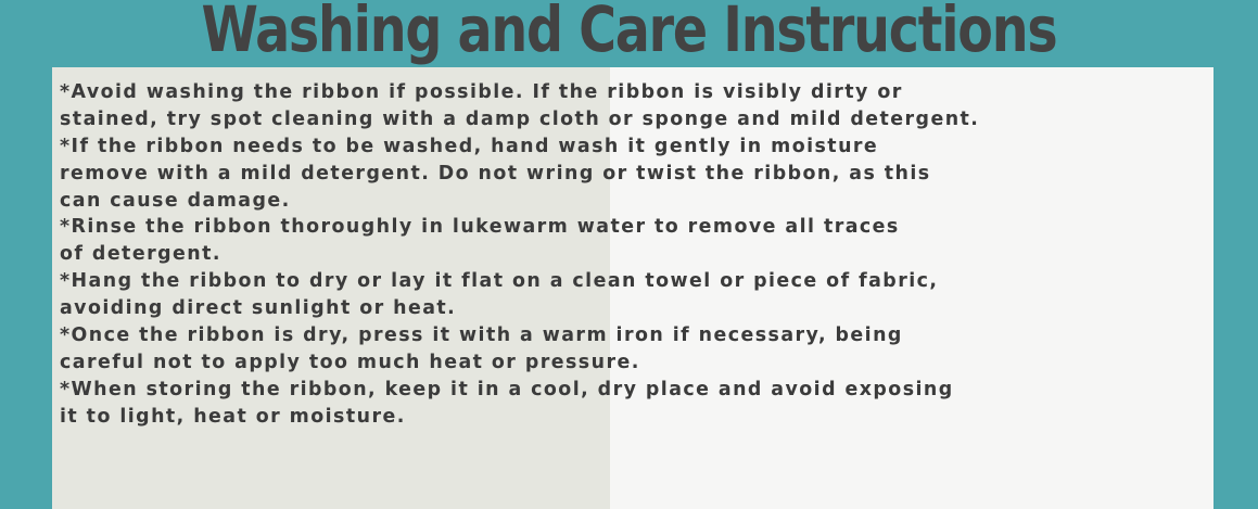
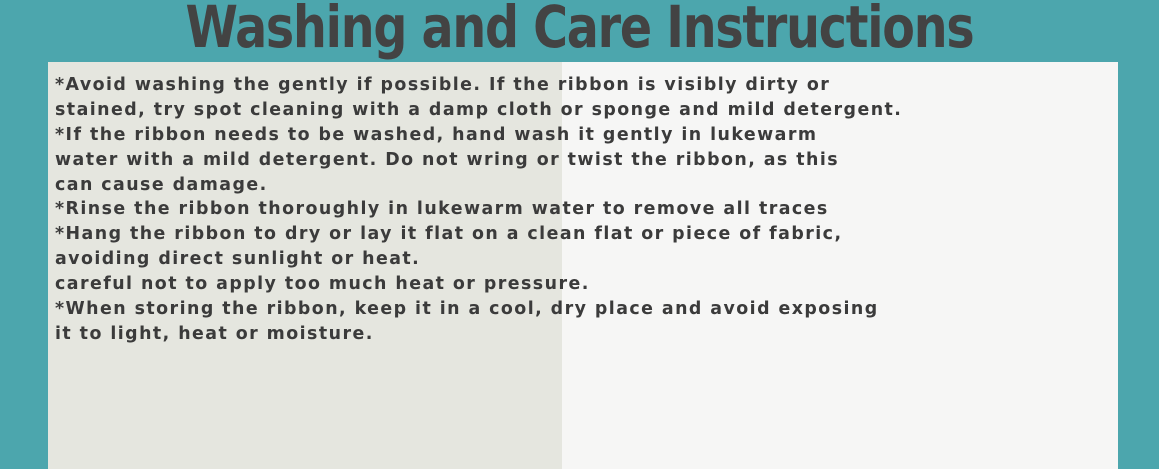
  Washing and Care Instructions
- *Avoid washing the ribbon if possible. If the ribbon is visibly dirty or
+ *Avoid washing the gently if possible. If the ribbon is visibly dirty or
  stained, try spot cleaning with a damp cloth or sponge and mild detergent.
- *If the ribbon needs to be washed, hand wash it gently in moisture
+ *If the ribbon needs to be washed, hand wash it gently in lukewarm
- remove with a mild detergent. Do not wring or twist the ribbon, as this
+ water with a mild detergent. Do not wring or twist the ribbon, as this
  can cause damage.
  *Rinse the ribbon thoroughly in lukewarm water to remove all traces
- of detergent.
- *Hang the ribbon to dry or lay it flat on a clean towel or piece of fabric,
+ *Hang the ribbon to dry or lay it flat on a clean flat or piece of fabric,
  avoiding direct sunlight or heat.
- *Once the ribbon is dry, press it with a warm iron if necessary, being
  careful not to apply too much heat or pressure.
  *When storing the ribbon, keep it in a cool, dry place and avoid exposing
  it to light, heat or moisture.
